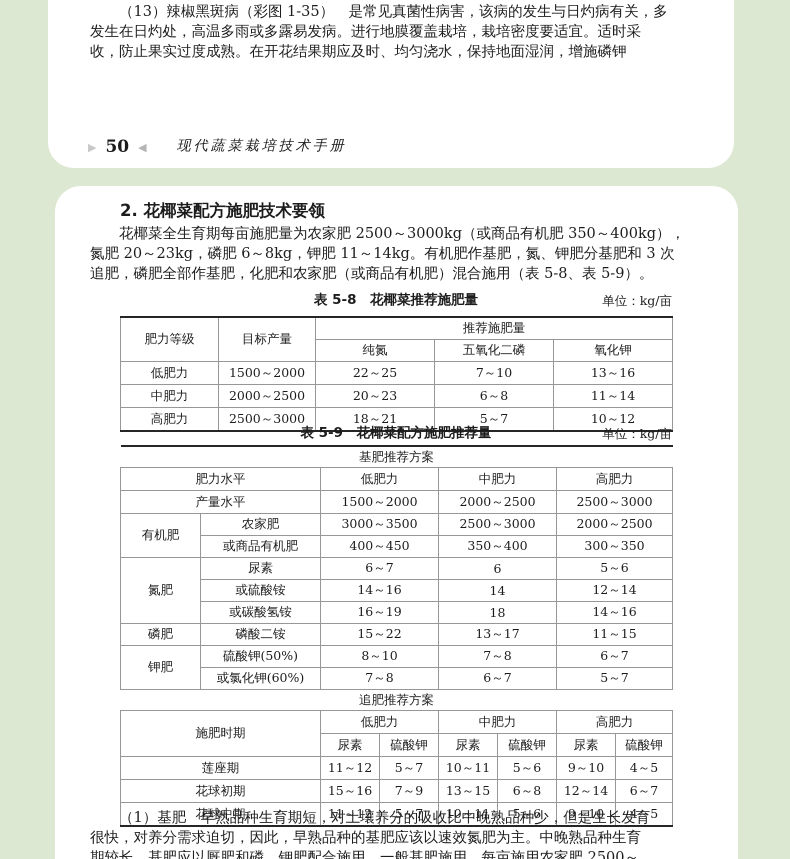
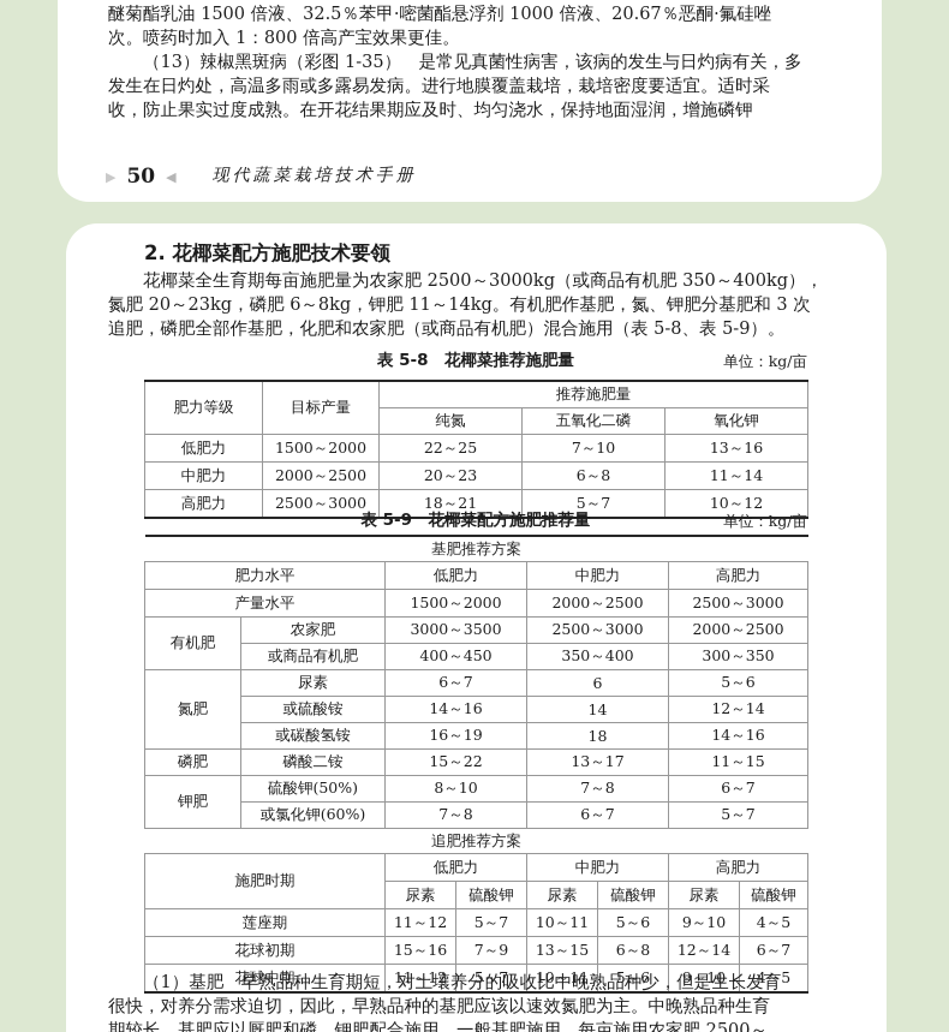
+ 醚菊酯乳油 1500 倍液、32.5％苯甲·嘧菌酯悬浮剂 1000 倍液、20.67％恶酮·氟硅唑
+ 次。喷药时加入 1：800 倍高产宝效果更佳。
  （13）辣椒黑斑病（彩图 1-35） 是常见真菌性病害，该病的发生与日灼病有关，多
  发生在日灼处，高温多雨或多露易发病。进行地膜覆盖栽培，栽培密度要适宜。适时采
  收，防止果实过度成熟。在开花结果期应及时、均匀浇水，保持地面湿润，增施磷钾
  ▶
  50
  ◀
  现代蔬菜栽培技术手册
  2. 花椰菜配方施肥技术要领
  花椰菜全生育期每亩施肥量为农家肥 2500～3000kg（或商品有机肥 350～400kg），
  氮肥 20～23kg，磷肥 6～8kg，钾肥 11～14kg。有机肥作基肥，氮、钾肥分基肥和 3 次
  追肥，磷肥全部作基肥，化肥和农家肥（或商品有机肥）混合施用（表 5-8、表 5-9）。
  表 5-8 花椰菜推荐施肥量
  单位：kg/亩
  肥力等级	目标产量	推荐施肥量
  纯氮	五氧化二磷	氧化钾
  低肥力	1500～2000	22～25	7～10	13～16
  中肥力	2000～2500	20～23	6～8	11～14
  高肥力	2500～3000	18～21	5～7	10～12
  表 5-9 花椰菜配方施肥推荐量
  单位：kg/亩
  基肥推荐方案
  肥力水平	低肥力	中肥力	高肥力
  产量水平	1500～2000	2000～2500	2500～3000
  有机肥	农家肥	3000～3500	2500～3000	2000～2500
  或商品有机肥	400～450	350～400	300～350
  氮肥	尿素	6～7	6	5～6
  或硫酸铵	14～16	14	12～14
  或碳酸氢铵	16～19	18	14～16
  磷肥	磷酸二铵	15～22	13～17	11～15
  钾肥	硫酸钾(50%)	8～10	7～8	6～7
  或氯化钾(60%)	7～8	6～7	5～7
  追肥推荐方案
  施肥时期	低肥力	中肥力	高肥力
  尿素	硫酸钾	尿素	硫酸钾	尿素	硫酸钾
  莲座期	11～12	5～7	10～11	5～6	9～10	4～5
  花球初期	15～16	7～9	13～15	6～8	12～14	6～7
  花球中期	11～12	5～7	10～11	5～6	9～10	4～5
  （1）基肥 早熟品种生育期短，对土壤养分的吸收比中晚熟品种少，但是生长发育
  很快，对养分需求迫切，因此，早熟品种的基肥应该以速效氮肥为主。中晚熟品种生育
  期较长，基肥应以厩肥和磷、钾肥配合施用。一般基肥施用，每亩施用农家肥 2500～
